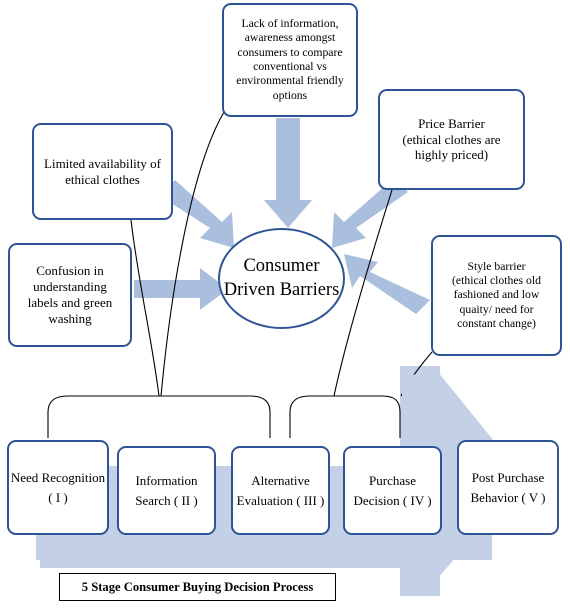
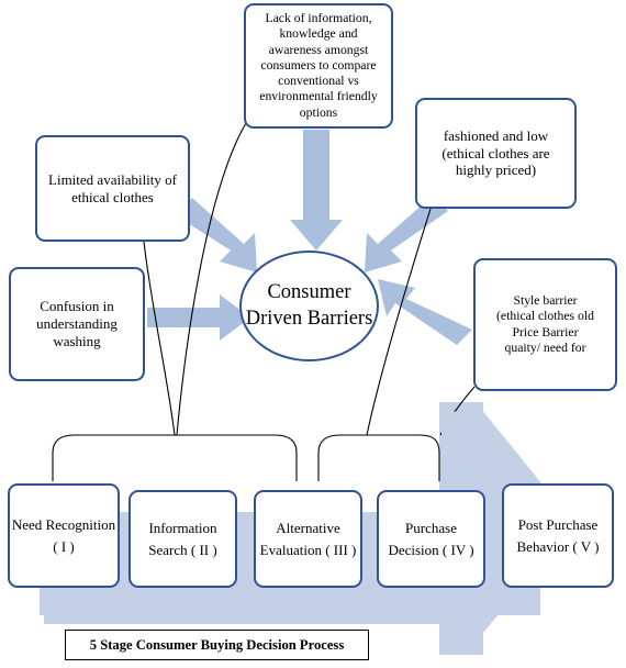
  Consumer Driven Barriers
  Lack of information,
+ knowledge and
  awareness amongst
  consumers to compare
  conventional vs
  environmental friendly
  options
- Price Barrier
+ fashioned and low
  (ethical clothes are
  highly priced)
  Limited availability of
  ethical clothes
  Confusion in
  understanding
- labels and green
  washing
  Style barrier
  (ethical clothes old
- fashioned and low
+ Price Barrier
  quaity/ need for
- constant change)
  Need Recognition ( I )
  Information Search ( II )
  Alternative Evaluation ( III )
  Purchase Decision ( IV )
  Post Purchase Behavior ( V )
  5 Stage Consumer Buying Decision Process
